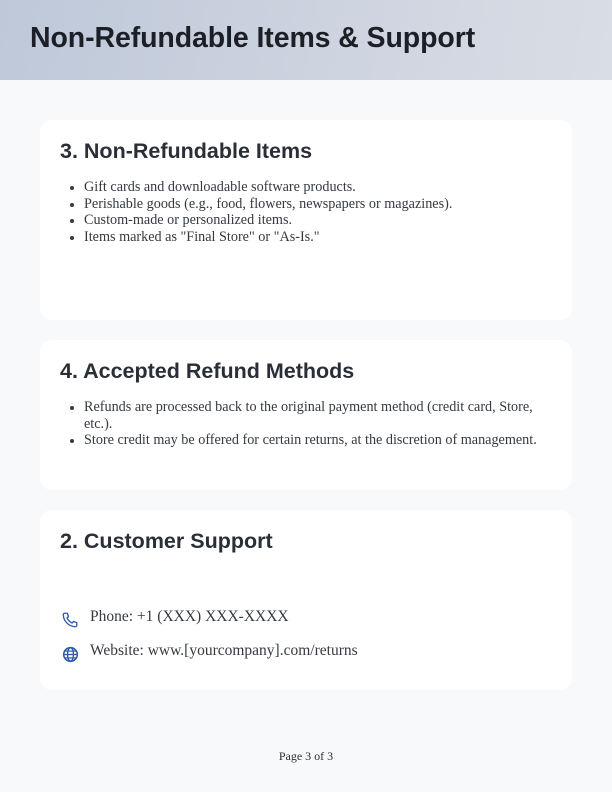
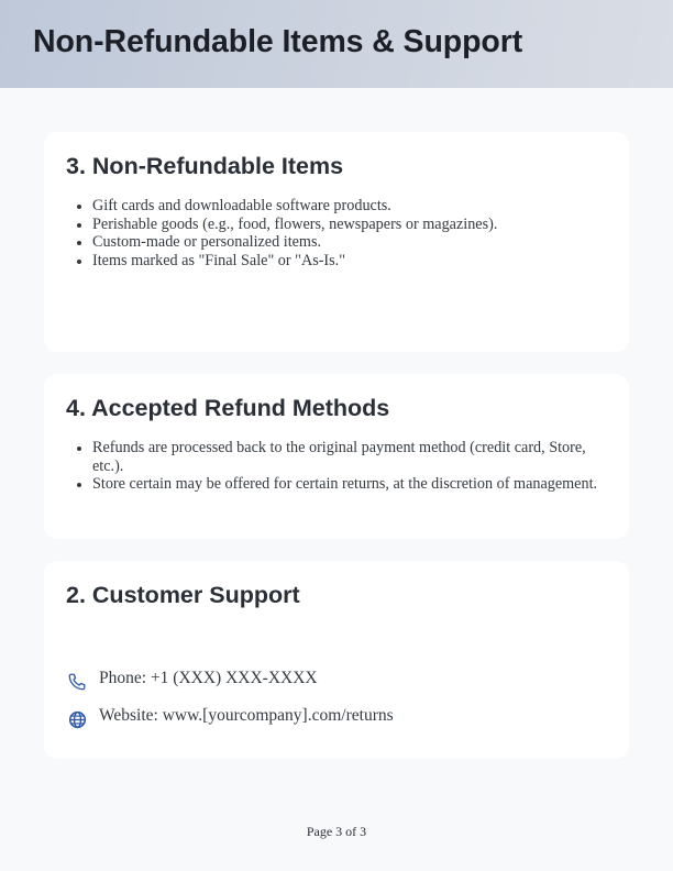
  Non-Refundable Items & Support
  3. Non-Refundable Items
  Gift cards and downloadable software products.
  Perishable goods (e.g., food, flowers, newspapers or magazines).
  Custom-made or personalized items.
- Items marked as "Final Store" or "As-Is."
+ Items marked as "Final Sale" or "As-Is."
  4. Accepted Refund Methods
  Refunds are processed back to the original payment method (credit card, Store, etc.).
- Store credit may be offered for certain returns, at the discretion of management.
+ Store certain may be offered for certain returns, at the discretion of management.
  2. Customer Support
  Phone: +1 (XXX) XXX-XXXX
  Website: www.[yourcompany].com/returns
  Page 3 of 3
